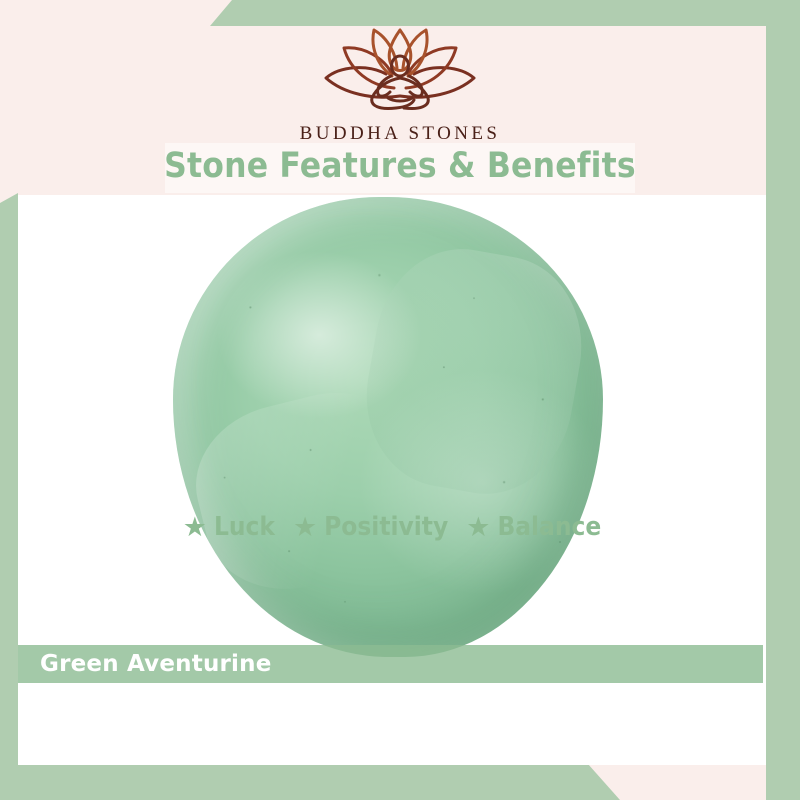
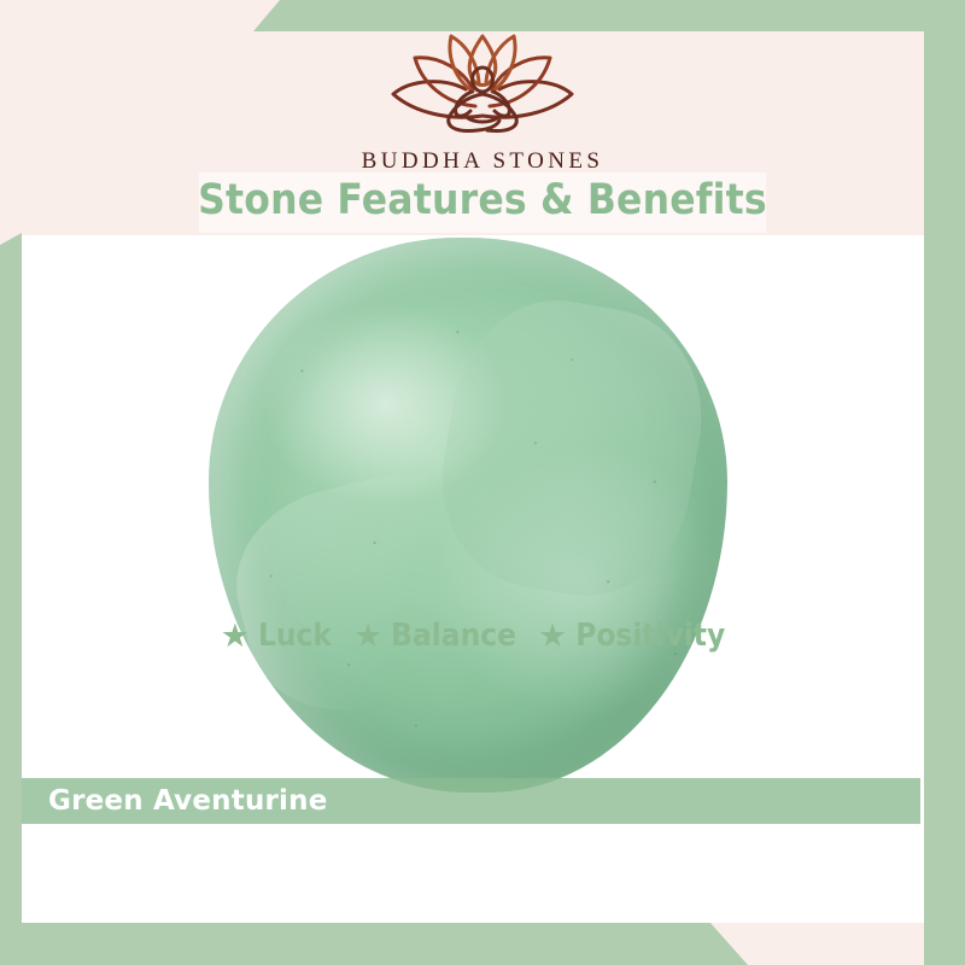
  BUDDHA STONES
  Stone Features & Benefits
  Green Aventurine
  ★
  Luck
  ★
- Positivity
+ Balance
  ★
- Balance
+ Positivity
